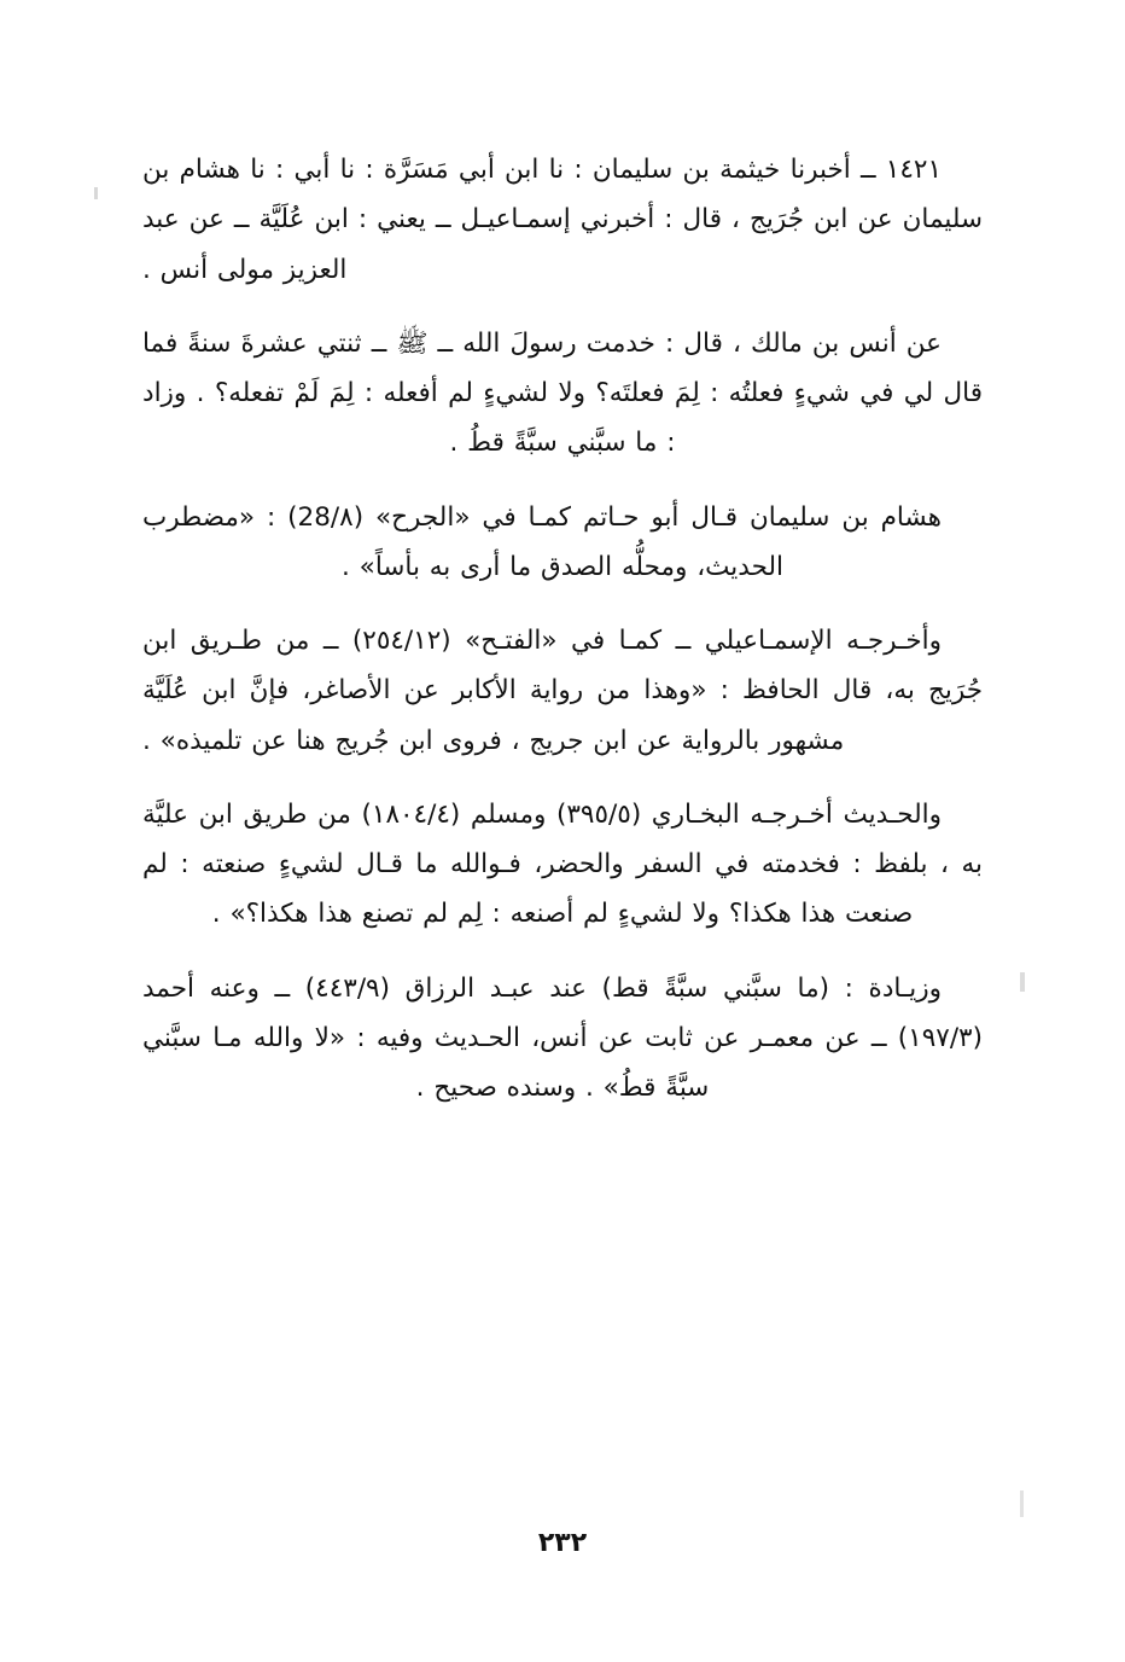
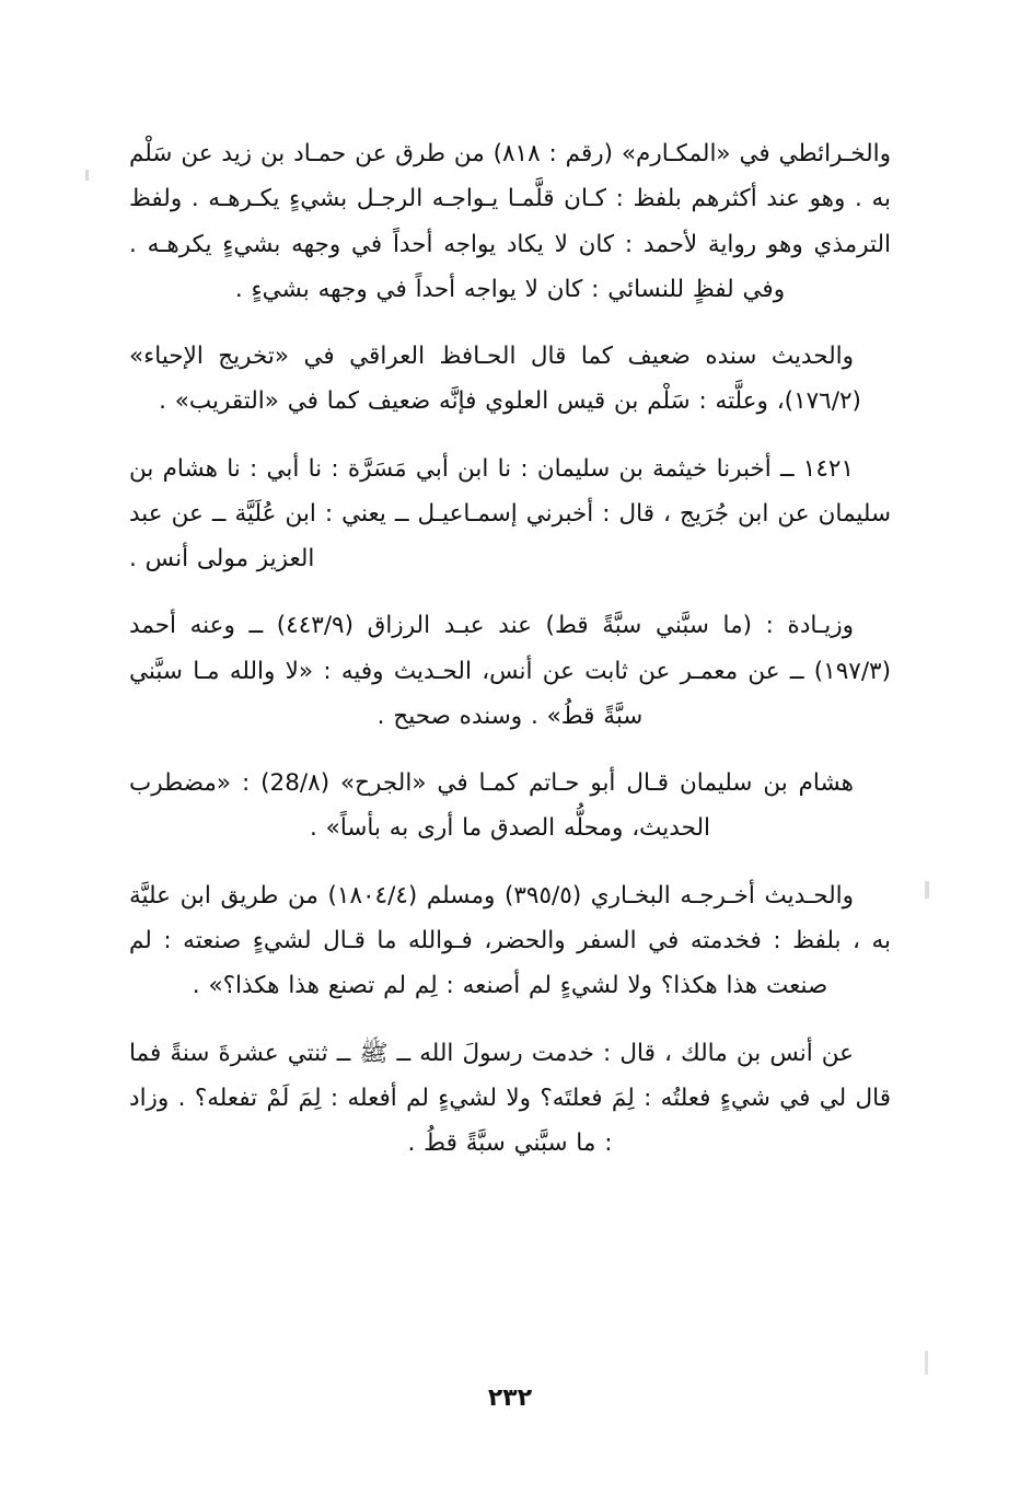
+ والخـرائطي في «المكـارم» (رقم : ٨١٨) من طرق عن حمـاد بن زيد عن سَلْم به . وهو عند أكثرهم بلفظ : كـان قلَّمـا يـواجـه الرجـل بشيءٍ يكـرهـه . ولفظ الترمذي وهو رواية لأحمد : كان لا يكاد يواجه أحداً في وجهه بشيءٍ يكرهـه . وفي لفظٍ للنسائي : كان لا يواجه أحداً في وجهه بشيءٍ .
+ والحديث سنده ضعيف كما قال الحـافظ العراقي في «تخريج الإحياء» (١٧٦/٢)، وعلَّته : سَلْم بن قيس العلوي فإنَّه ضعيف كما في «التقريب» .
  ١٤٢١ ــ أخبرنا خيثمة بن سليمان : نا ابن أبي مَسَرَّة : نا أبي : نا هشام بن سليمان عن ابن جُرَيج ، قال : أخبرني إسمـاعيـل ــ يعني : ابن عُلَيَّة ــ عن عبد العزيز مولى أنس .
- عن أنس بن مالك ، قال : خدمت رسولَ الله ــ ﷺ ــ ثنتي عشرةَ سنةً فما قال لي في شيءٍ فعلتُه : لِمَ فعلتَه؟ ولا لشيءٍ لم أفعله : لِمَ لَمْ تفعله؟ . وزاد : ما سبَّني سبَّةً قطُ .
+ وزيـادة : (ما سبَّني سبَّةً قط) عند عبـد الرزاق (٤٤٣/٩) ــ وعنه أحمد (١٩٧/٣) ــ عن معمـر عن ثابت عن أنس، الحـديث وفيه : «لا والله مـا سبَّني سبَّةً قطُ» . وسنده صحيح .
  هشام بن سليمان قـال أبو حـاتم كمـا في «الجرح» (28/٨) : «مضطرب الحديث، ومحلُّه الصدق ما أرى به بأساً» .
- وأخـرجـه الإسمـاعيلي ــ كمـا في «الفتـح» (٢٥٤/١٢) ــ من طـريق ابن جُرَيج به، قال الحافظ : «وهذا من رواية الأكابر عن الأصاغر، فإنَّ ابن عُلَيَّة مشهور بالرواية عن ابن جريج ، فروى ابن جُريج هنا عن تلميذه» .
  والحـديث أخـرجـه البخـاري (٣٩٥/٥) ومسلم (١٨٠٤/٤) من طريق ابن عليَّة به ، بلفظ : فخدمته في السفر والحضر، فـوالله ما قـال لشيءٍ صنعته : لم صنعت هذا هكذا؟ ولا لشيءٍ لم أصنعه : لِم لم تصنع هذا هكذا؟» .
- وزيـادة : (ما سبَّني سبَّةً قط) عند عبـد الرزاق (٤٤٣/٩) ــ وعنه أحمد (١٩٧/٣) ــ عن معمـر عن ثابت عن أنس، الحـديث وفيه : «لا والله مـا سبَّني سبَّةً قطُ» . وسنده صحيح .
+ عن أنس بن مالك ، قال : خدمت رسولَ الله ــ ﷺ ــ ثنتي عشرةَ سنةً فما قال لي في شيءٍ فعلتُه : لِمَ فعلتَه؟ ولا لشيءٍ لم أفعله : لِمَ لَمْ تفعله؟ . وزاد : ما سبَّني سبَّةً قطُ .
  ٢٣٢
